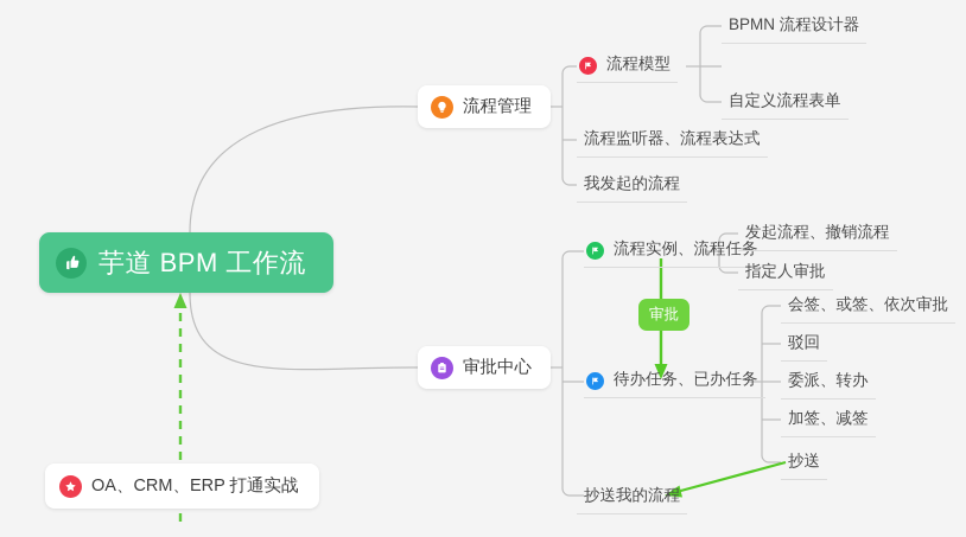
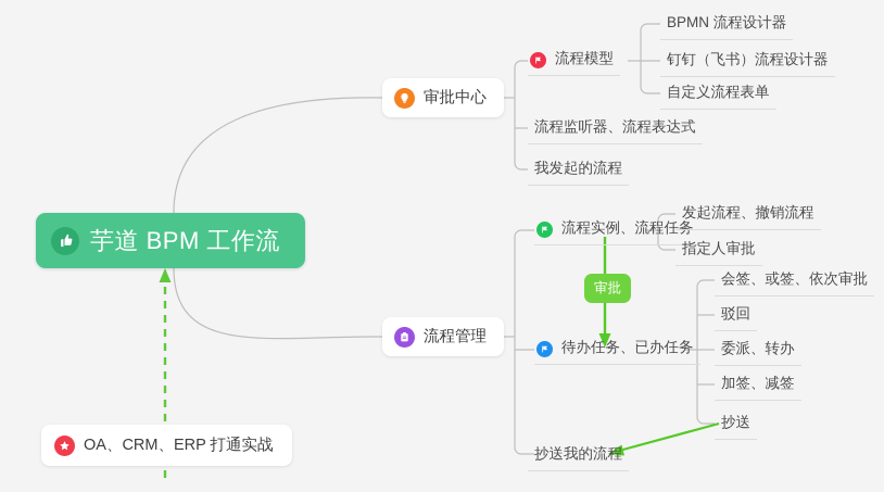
  芋道 BPM 工作流
- 流程管理
+ 审批中心
  流程模型
  BPMN 流程设计器
+ 钉钉（飞书）流程设计器
  自定义流程表单
  流程监听器、流程表达式
  我发起的流程
- 审批中心
+ 流程管理
  流程实例、流程任务
  发起流程、撤销流程
  指定人审批
  待办任务、已办任务
  会签、或签、依次审批
  驳回
  委派、转办
  加签、减签
  抄送
  抄送我的流程
  审批
  OA、CRM、ERP 打通实战
